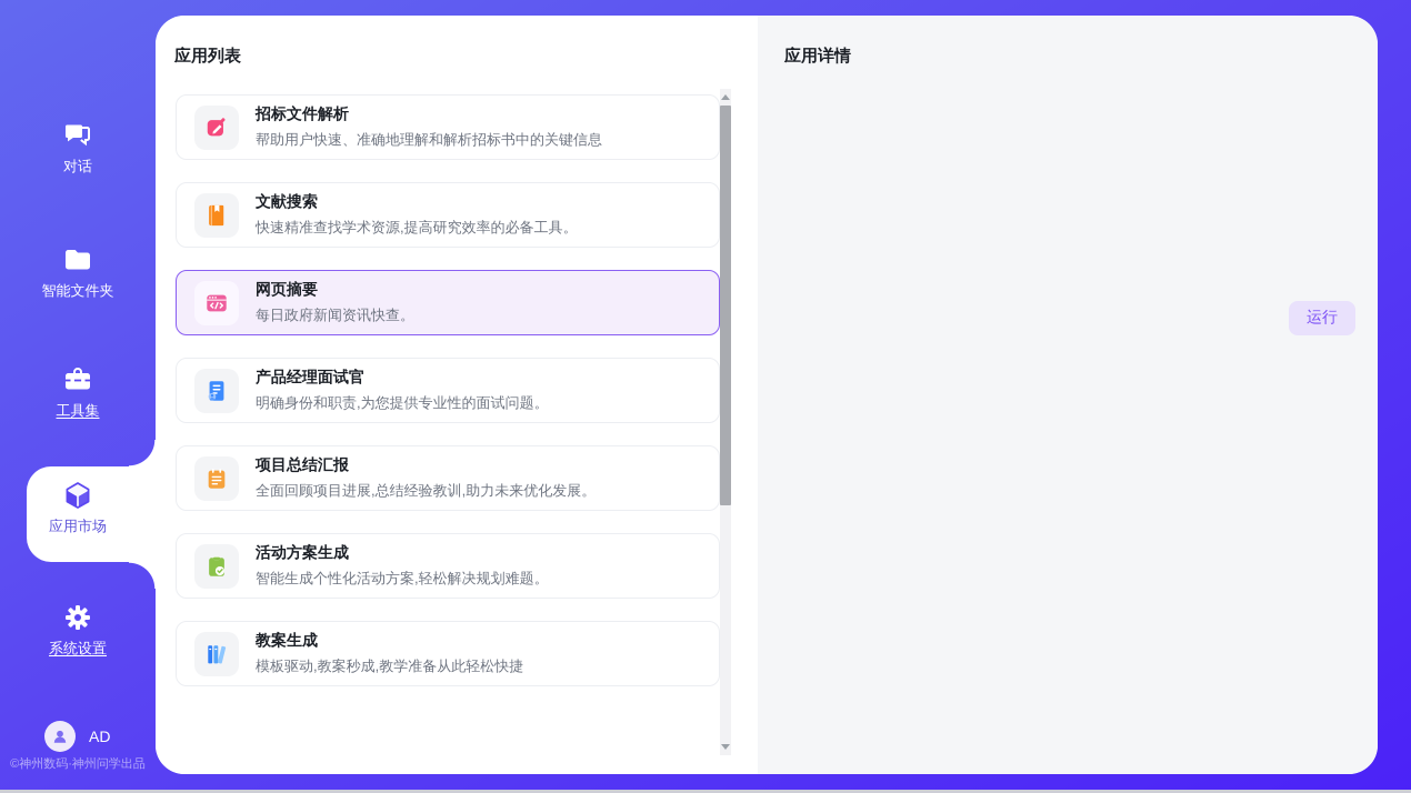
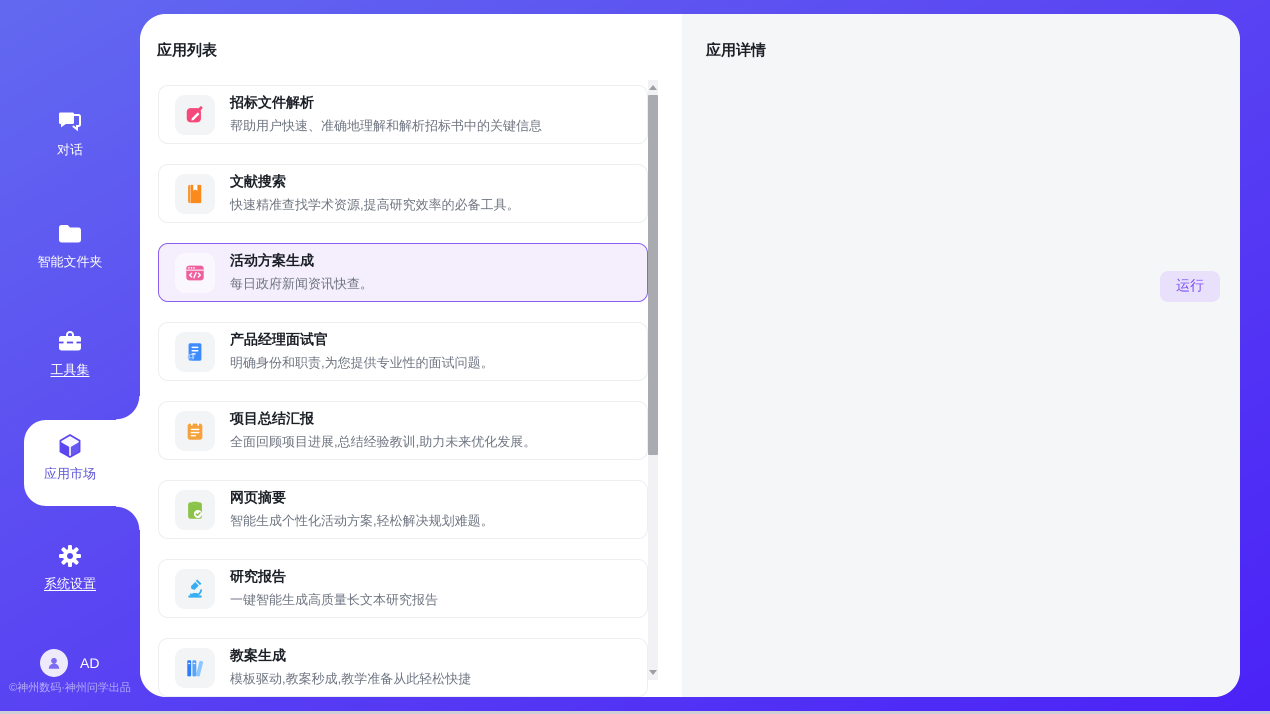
  对话
  智能文件夹
  工具集
  应用市场
  系统设置
  AD
  ©神州数码·神州问学出品
  应用列表
  招标文件解析
  帮助用户快速、准确地理解和解析招标书中的关键信息
  文献搜索
  快速精准查找学术资源,提高研究效率的必备工具。
- 网页摘要
+ 活动方案生成
  每日政府新闻资讯快查。
  产品经理面试官
  明确身份和职责,为您提供专业性的面试问题。
  项目总结汇报
  全面回顾项目进展,总结经验教训,助力未来优化发展。
- 活动方案生成
+ 网页摘要
  智能生成个性化活动方案,轻松解决规划难题。
+ 研究报告
+ 一键智能生成高质量长文本研究报告
  教案生成
  模板驱动,教案秒成,教学准备从此轻松快捷
  应用详情
  运行
